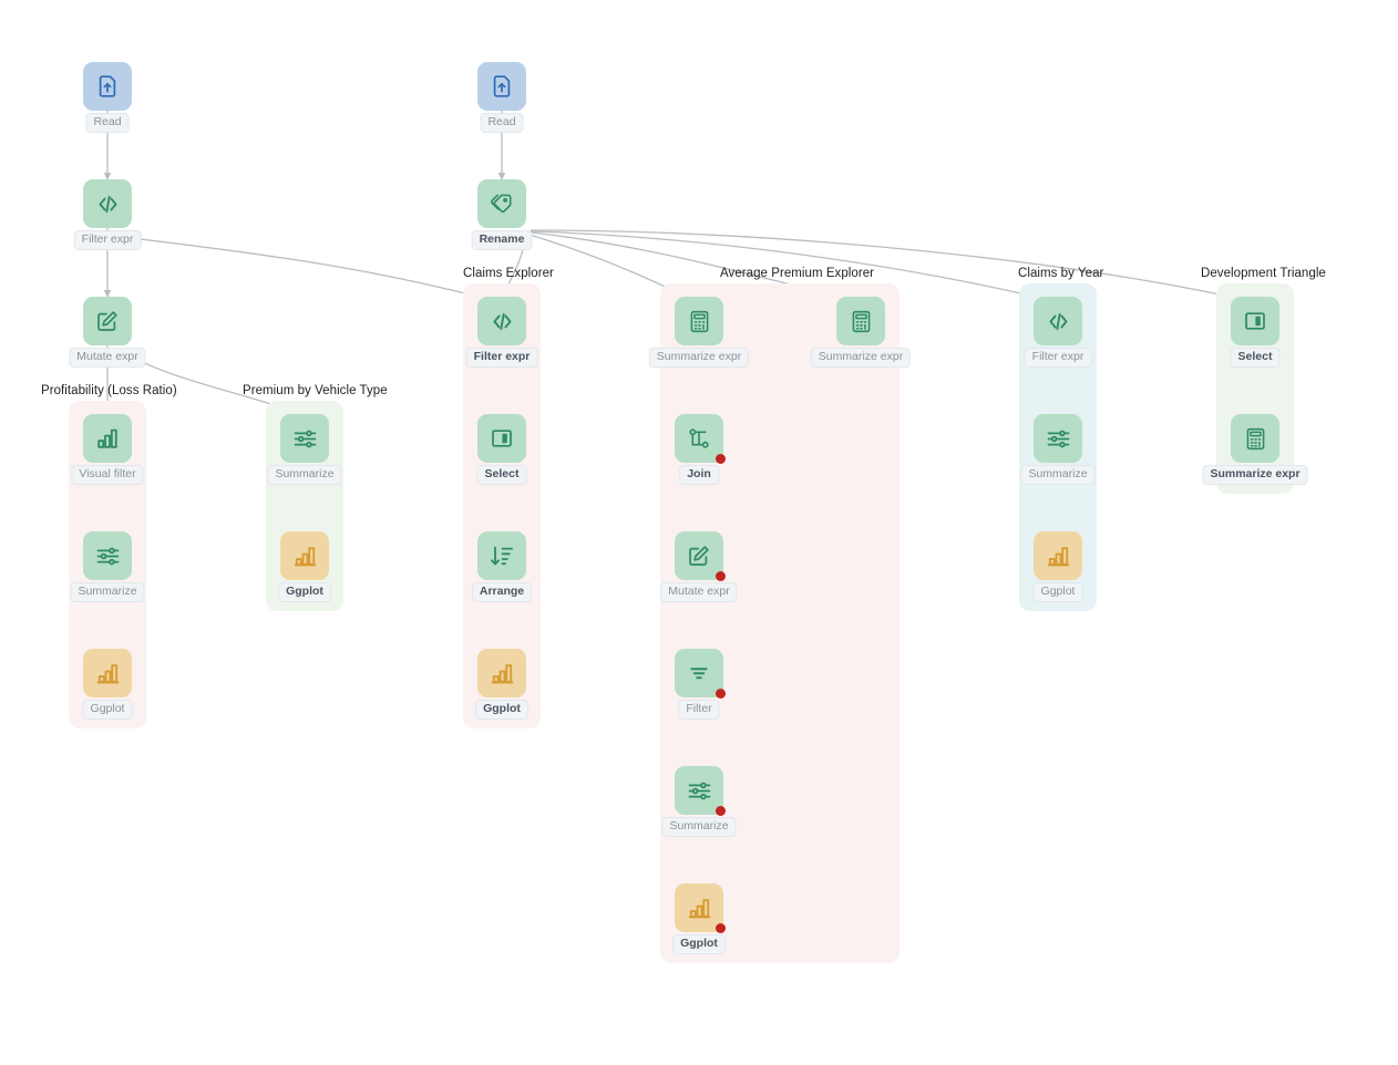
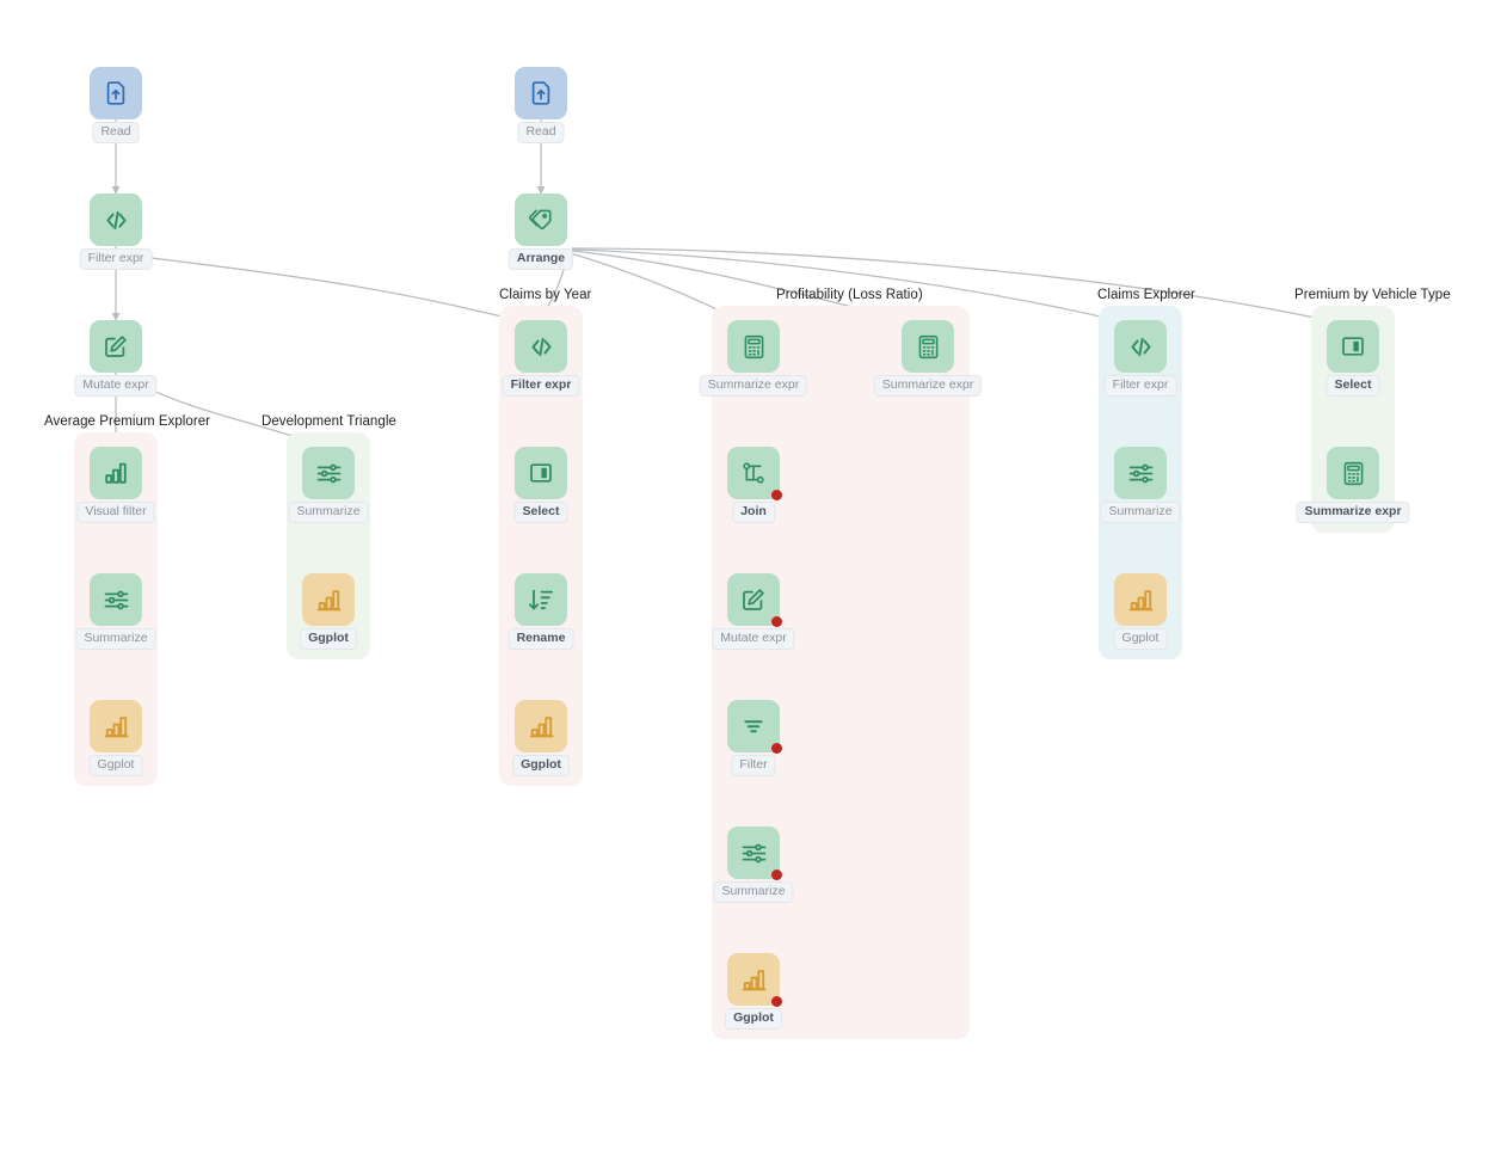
- Profitability (Loss Ratio)
+ Average Premium Explorer
- Premium by Vehicle Type
+ Development Triangle
- Claims Explorer
+ Claims by Year
- Average Premium Explorer
+ Profitability (Loss Ratio)
- Claims by Year
+ Claims Explorer
- Development Triangle
+ Premium by Vehicle Type
  Read
  Read
  Filter expr
- Rename
+ Arrange
  Mutate expr
  Visual filter
  Summarize
  Ggplot
  Summarize
  Ggplot
  Filter expr
  Select
- Arrange
+ Rename
  Ggplot
  Summarize expr
  Summarize expr
  Join
  Mutate expr
  Filter
  Summarize
  Ggplot
  Filter expr
  Summarize
  Ggplot
  Select
  Summarize expr
